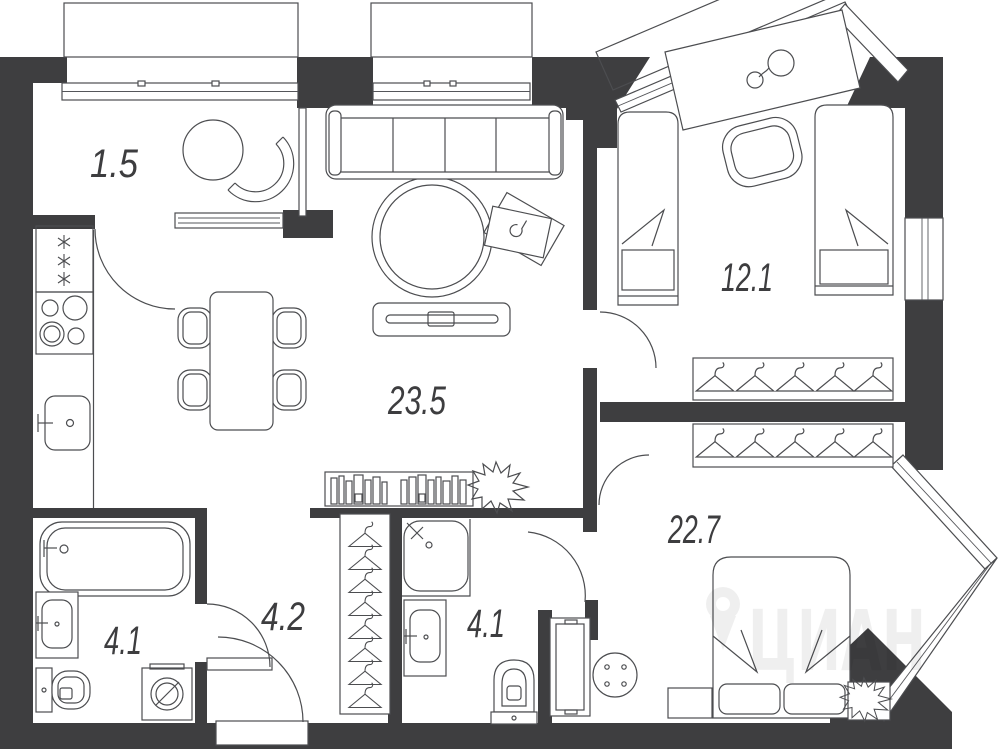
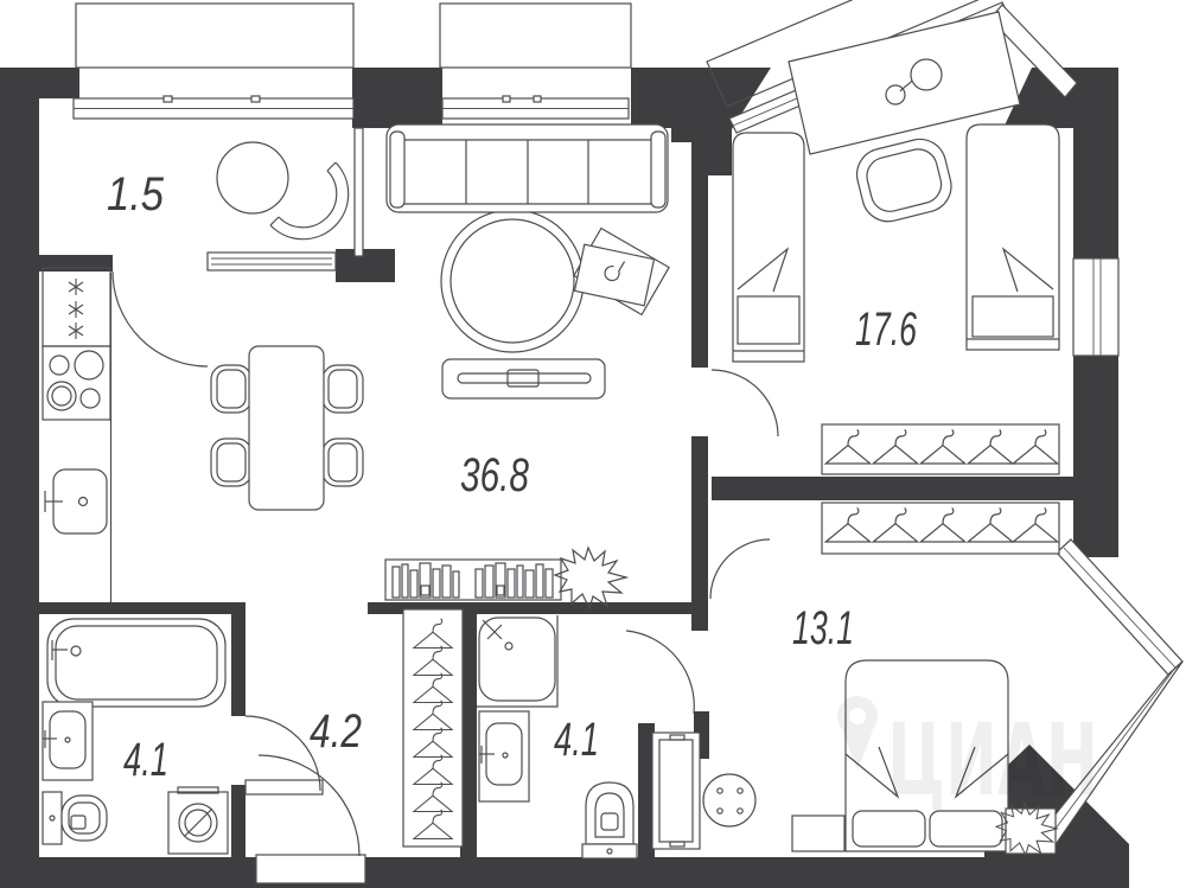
  1.5
- 23.5
+ 36.8
- 12.1
+ 17.6
- 22.7
+ 13.1
  4.2
  4.1
  4.1
  ЦИАН
